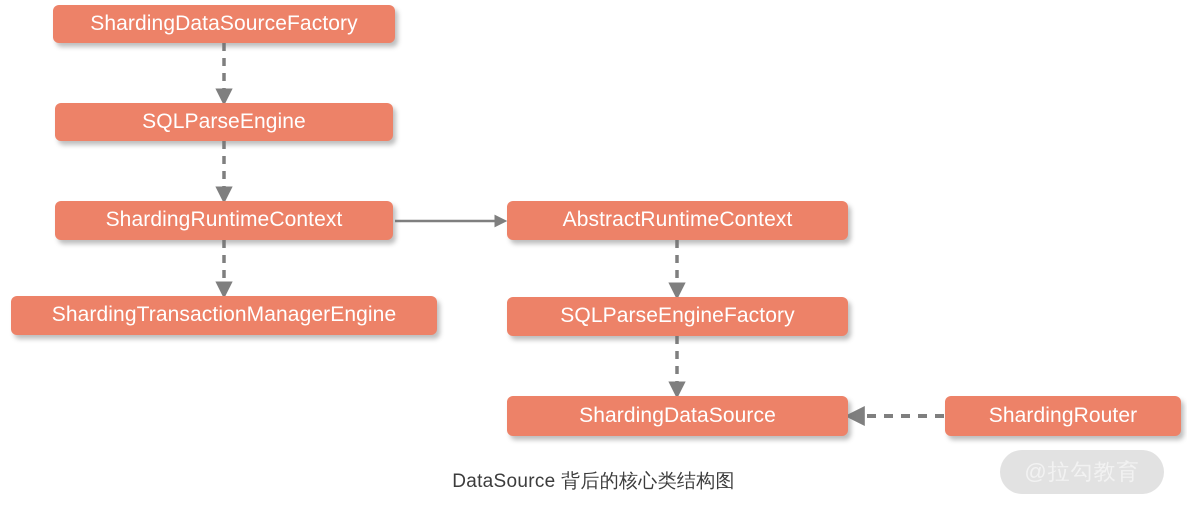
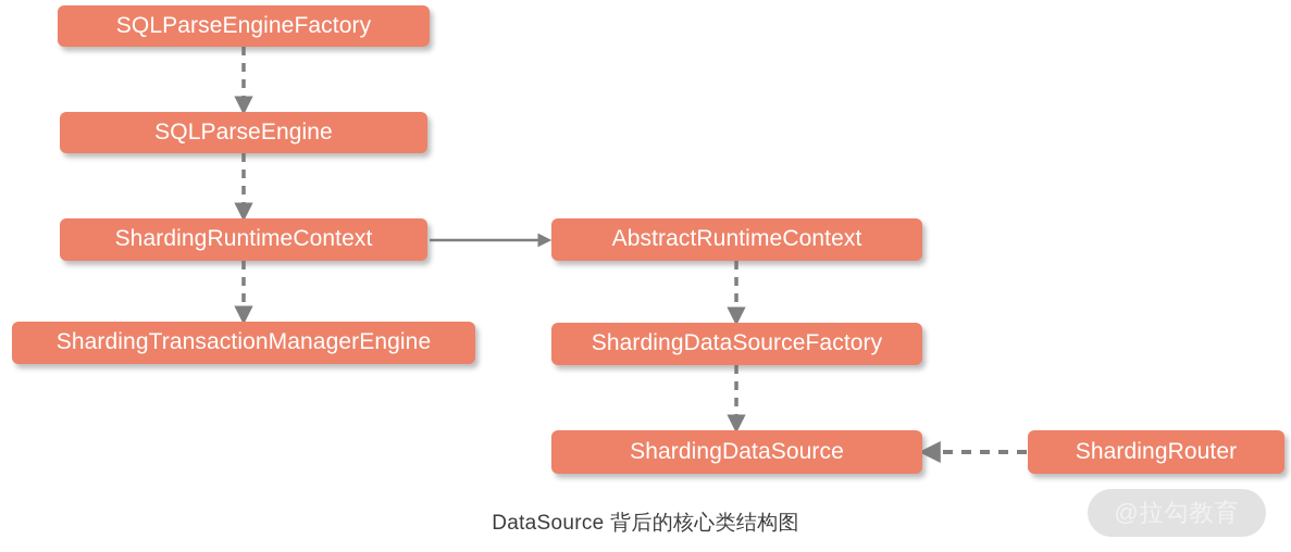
- ShardingDataSourceFactory
+ SQLParseEngineFactory
  SQLParseEngine
  ShardingRuntimeContext
  ShardingTransactionManagerEngine
  AbstractRuntimeContext
- SQLParseEngineFactory
+ ShardingDataSourceFactory
  ShardingDataSource
  ShardingRouter
  DataSource 背后的核心类结构图
